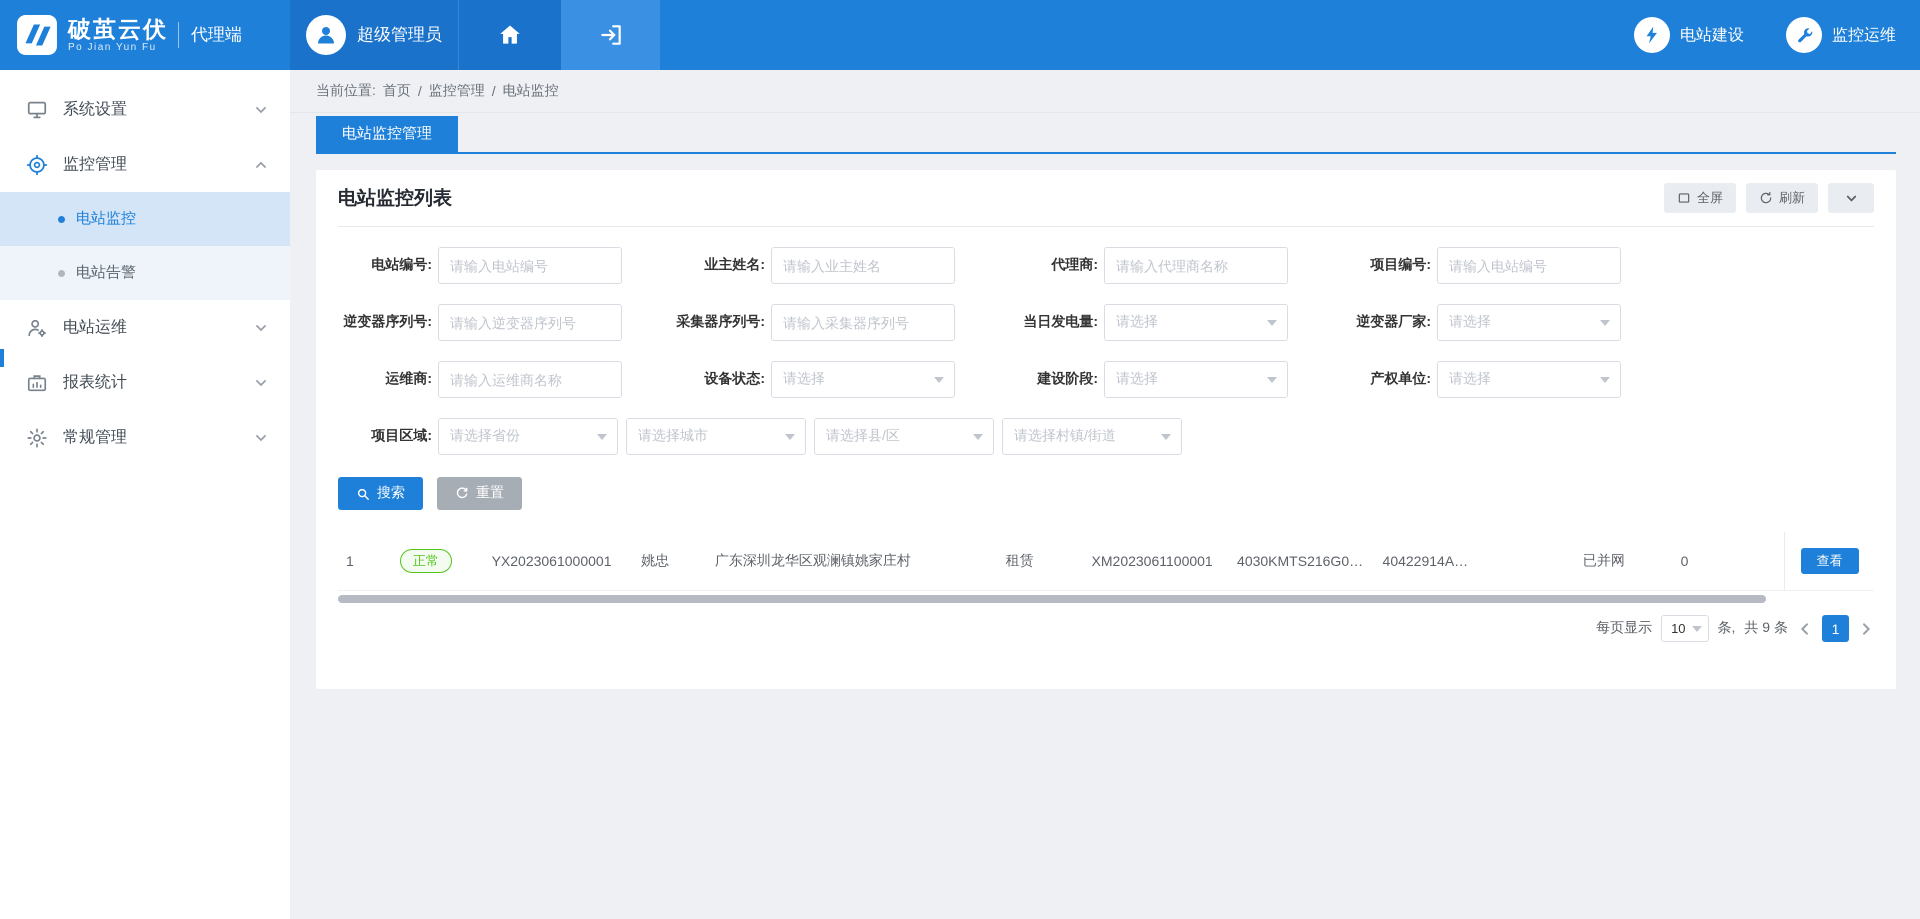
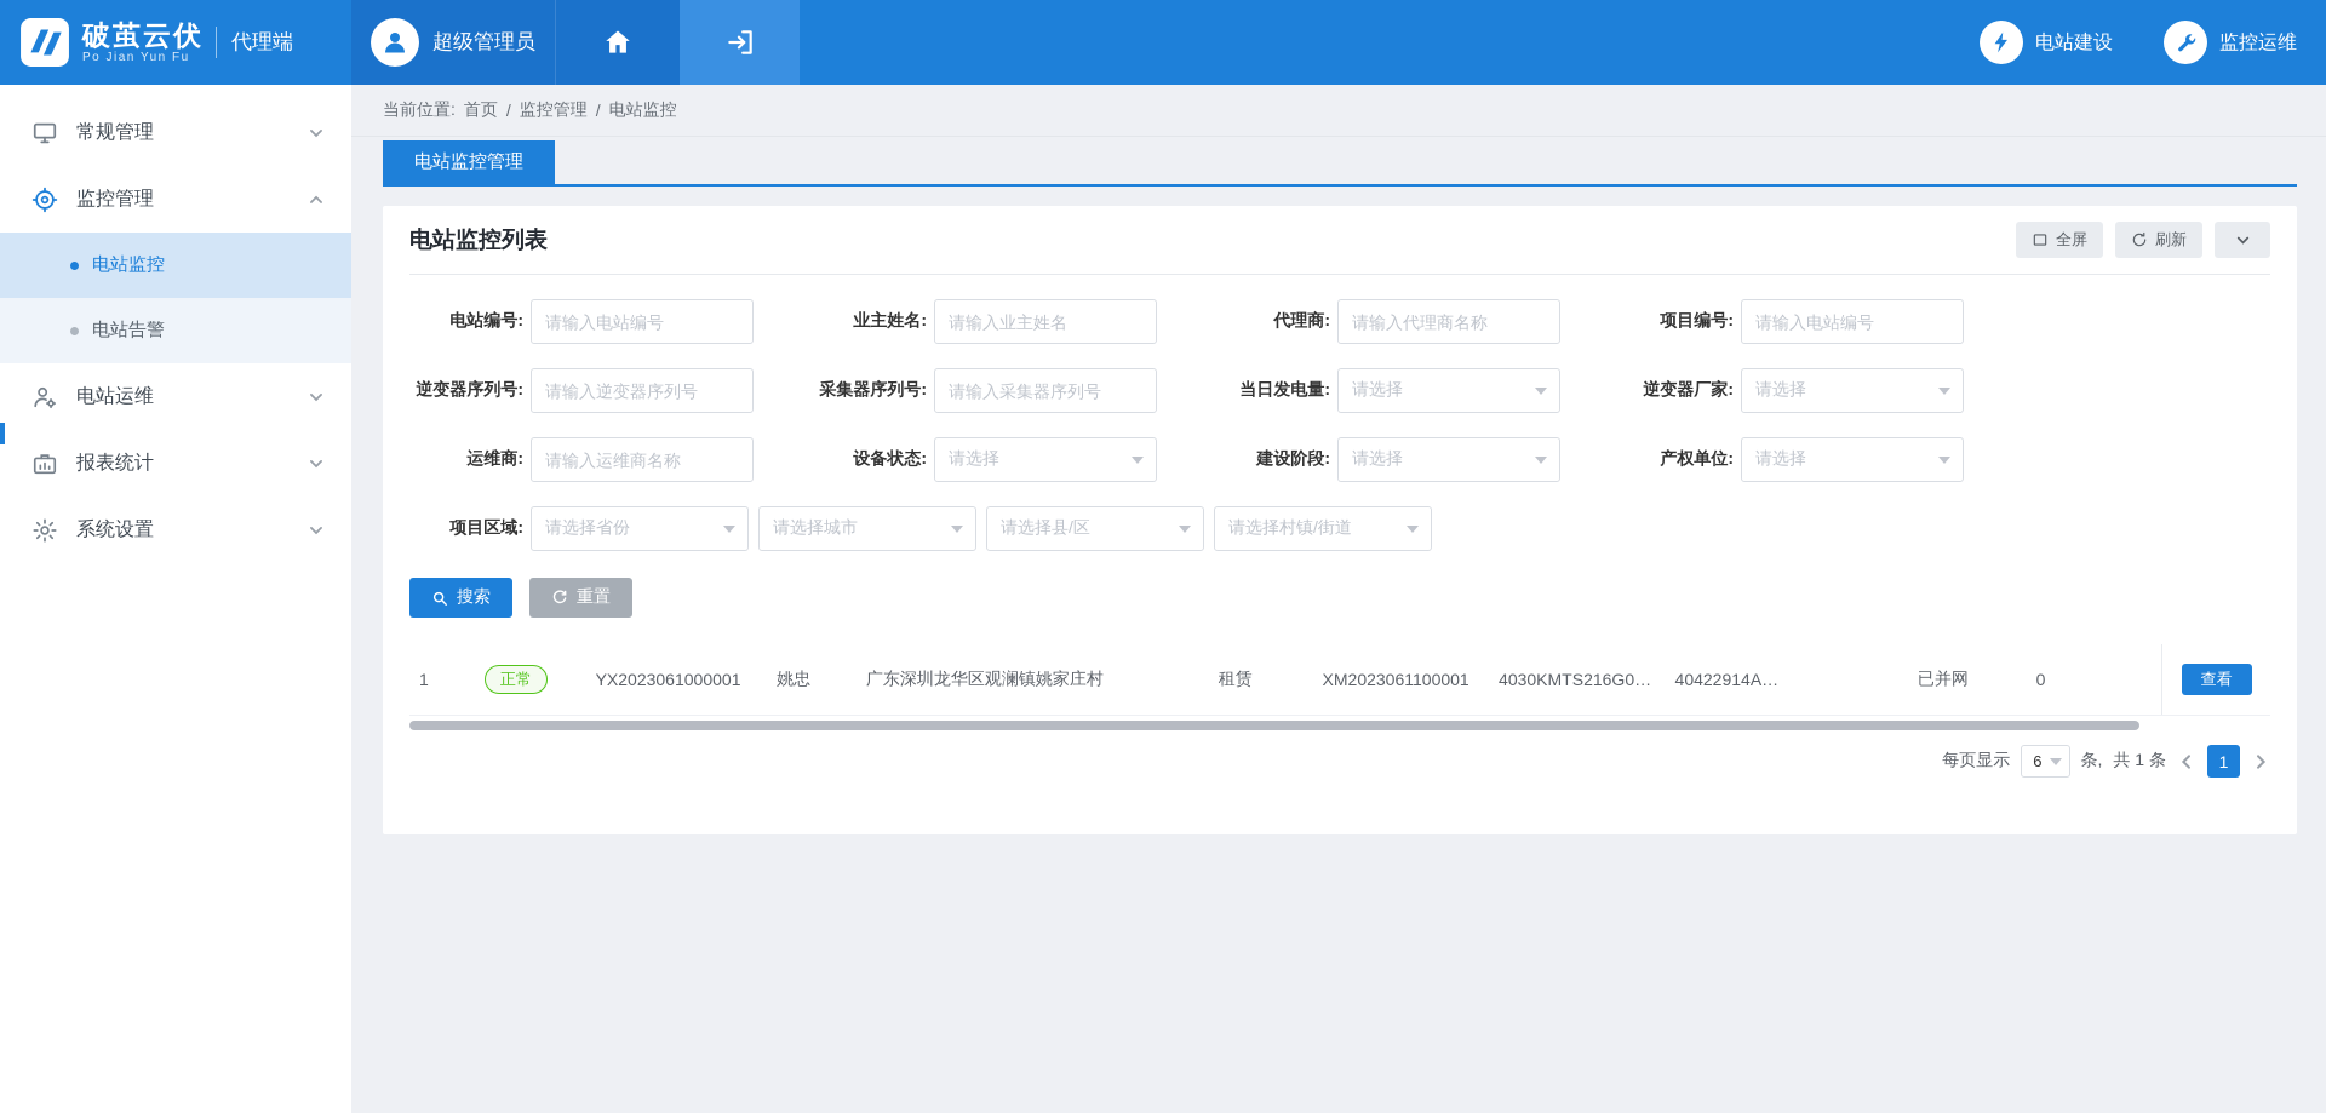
  破茧云伏
  Po Jian Yun Fu
  代理端
  超级管理员
  电站建设
  监控运维
- 系统设置
+ 常规管理
  监控管理
  电站监控
  电站告警
  电站运维
  报表统计
- 常规管理
+ 系统设置
  当前位置:
  首页
  /
  监控管理
  /
  电站监控
  电站监控管理
  电站监控列表
  全屏
  刷新
  电站编号:
  请输入电站编号
  业主姓名:
  请输入业主姓名
  代理商:
  请输入代理商名称
  项目编号:
  请输入电站编号
  逆变器序列号:
  请输入逆变器序列号
  采集器序列号:
  请输入采集器序列号
  当日发电量:
  请选择
  逆变器厂家:
  请选择
  运维商:
  请输入运维商名称
  设备状态:
  请选择
  建设阶段:
  请选择
  产权单位:
  请选择
  项目区域:
  请选择省份
  请选择城市
  请选择县/区
  请选择村镇/街道
  搜索
  重置
  1
  正常
  YX2023061000001
  姚忠
  广东深圳龙华区观澜镇姚家庄村
  租赁
  XM2023061100001
  4030KMTS216G0213.
  40422914A3...
  已并网
  0
  查看
  每页显示
- 10
+ 6
  条,
- 共 9 条
+ 共 1 条
  1
